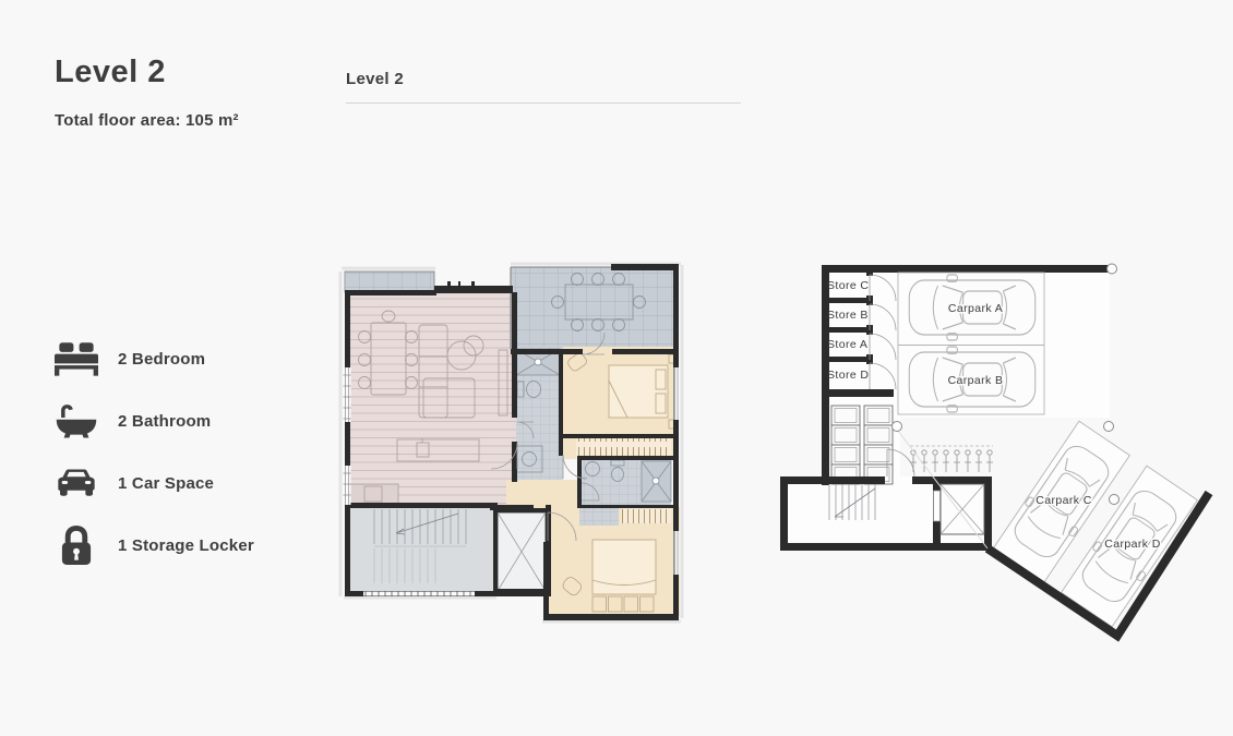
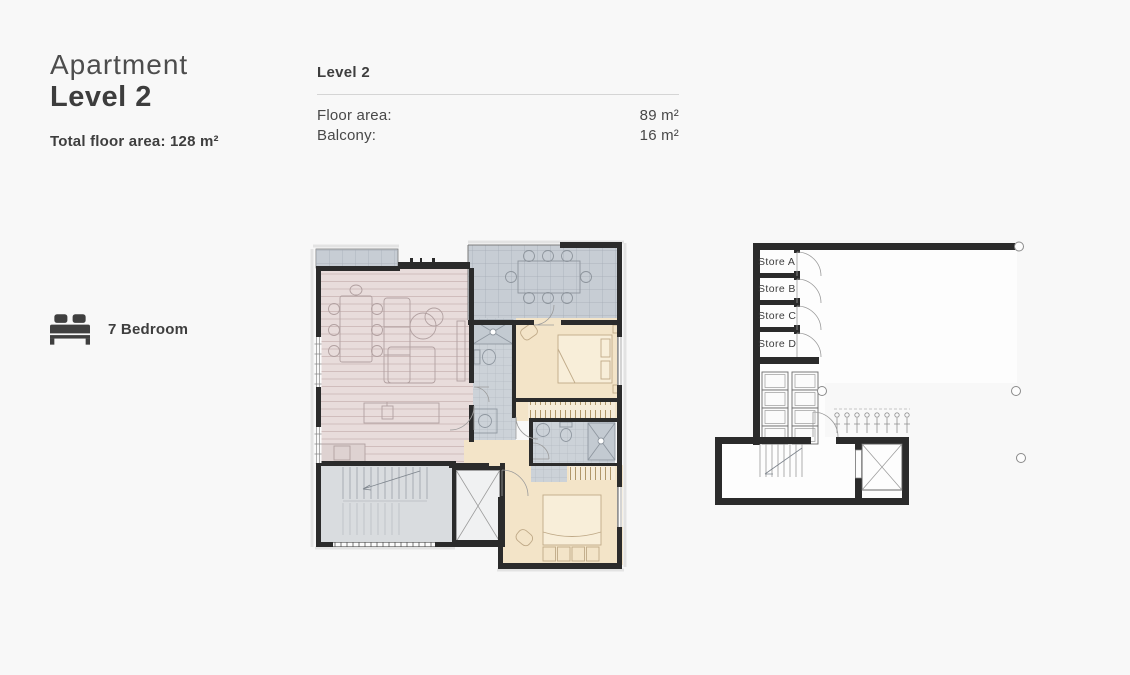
+ Apartment
  Level 2
- Total floor area: 105 m²
+ Total floor area: 128 m²
  Level 2
+ Floor area:
+ 89 m²
+ Balcony:
+ 16 m²
- 2 Bedroom
+ 7 Bedroom
- 2 Bathroom
- 1 Car Space
- 1 Storage Locker
- Store C
+ Store A
  Store B
- Store A
+ Store C
  Store D
- Carpark A
- Carpark B
- Carpark C
- Carpark D
